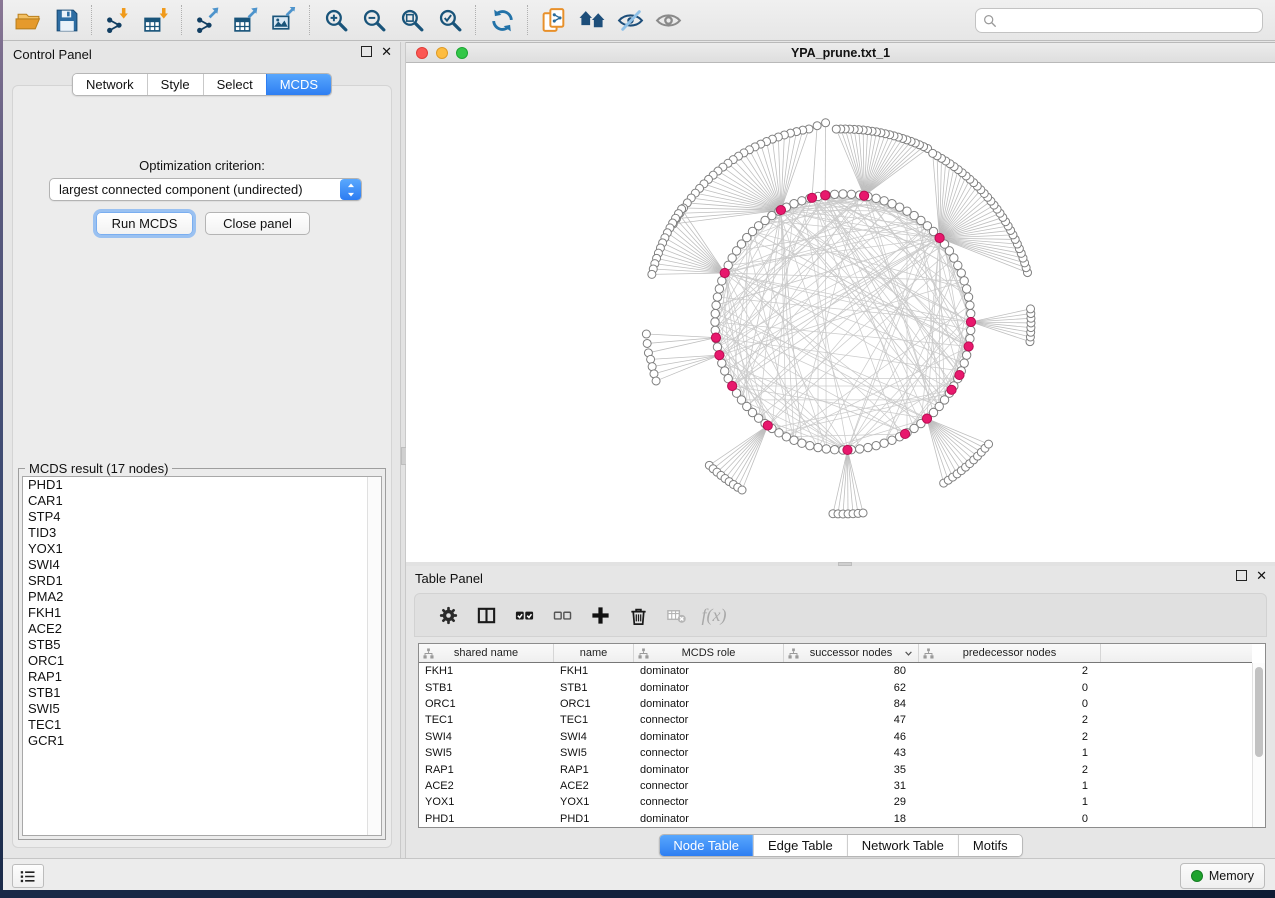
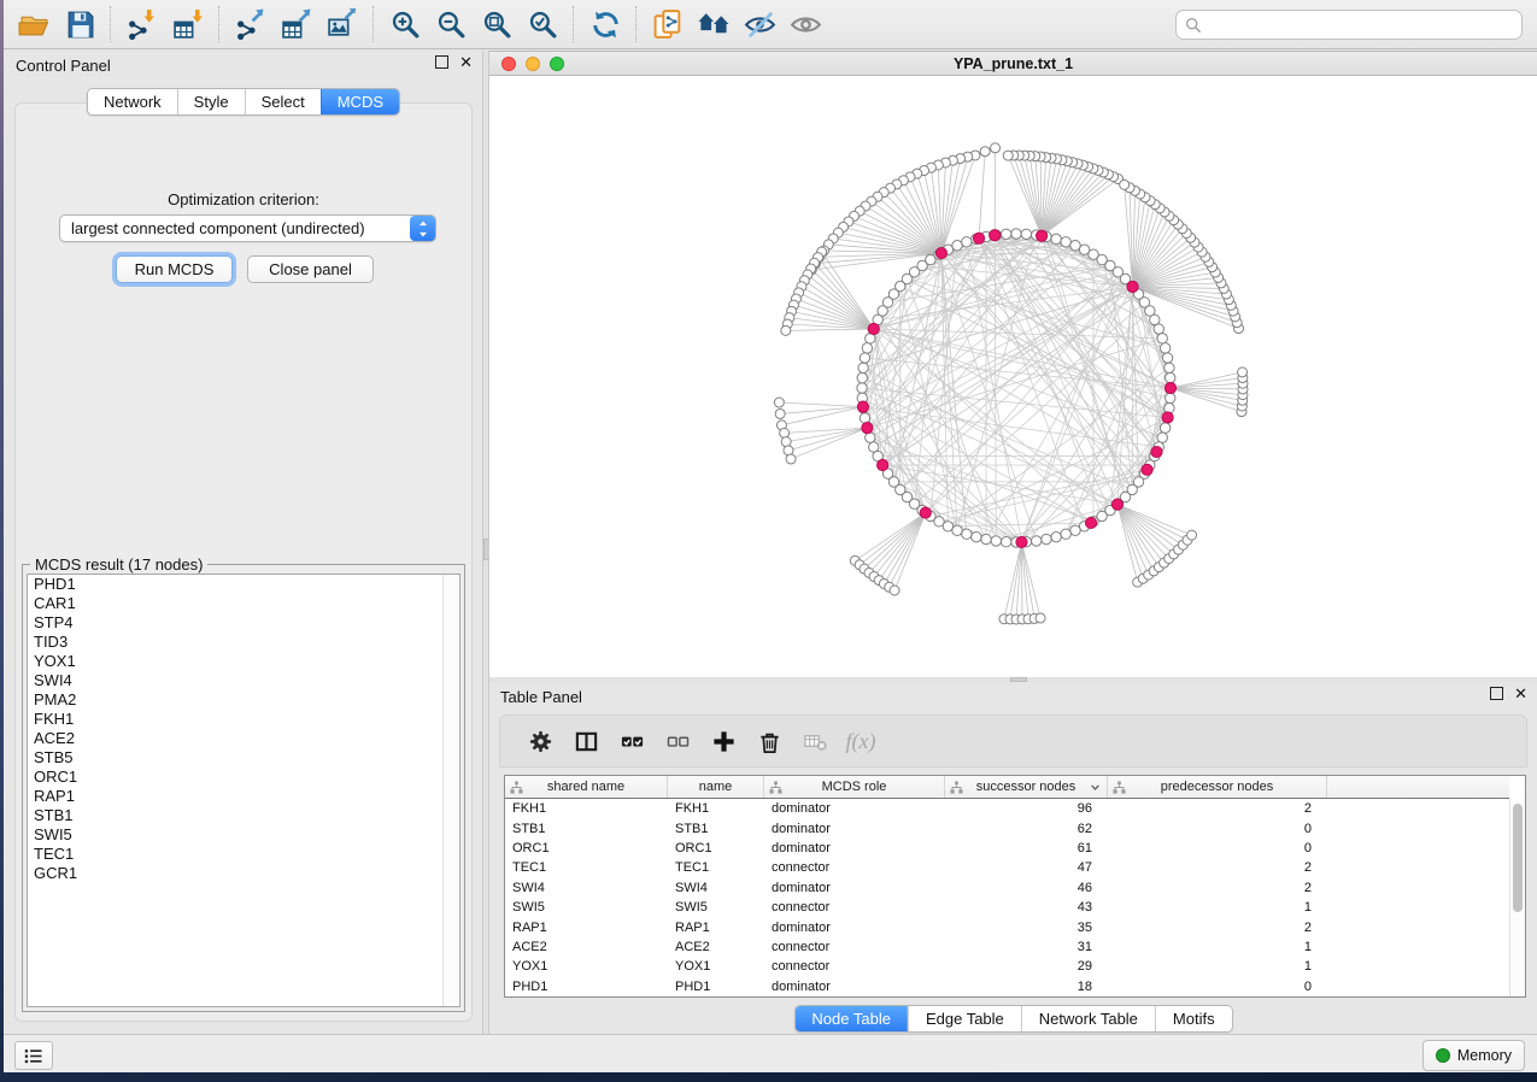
  Control Panel
  ✕
  Network
  Style
  Select
  MCDS
  Optimization criterion:
  largest connected component (undirected)
  Run MCDS
  Close panel
  MCDS result (17 nodes)
  PHD1
  CAR1
  STP4
  TID3
  YOX1
  SWI4
- SRD1
  PMA2
  FKH1
  ACE2
  STB5
  ORC1
  RAP1
  STB1
  SWI5
  TEC1
  GCR1
  YPA_prune.txt_1
  Table Panel
  ✕
  f(x)
  shared name
  name
  MCDS role
  successor nodes
  predecessor nodes
  FKH1
  FKH1
  dominator
- 80
+ 96
  2
  STB1
  STB1
  dominator
  62
  0
  ORC1
  ORC1
  dominator
- 84
+ 61
  0
  TEC1
  TEC1
  connector
  47
  2
  SWI4
  SWI4
  dominator
  46
  2
  SWI5
  SWI5
  connector
  43
  1
  RAP1
  RAP1
  dominator
  35
  2
  ACE2
  ACE2
  connector
  31
  1
  YOX1
  YOX1
  connector
  29
  1
  PHD1
  PHD1
  dominator
  18
  0
  Node Table
  Edge Table
  Network Table
  Motifs
  Memory
